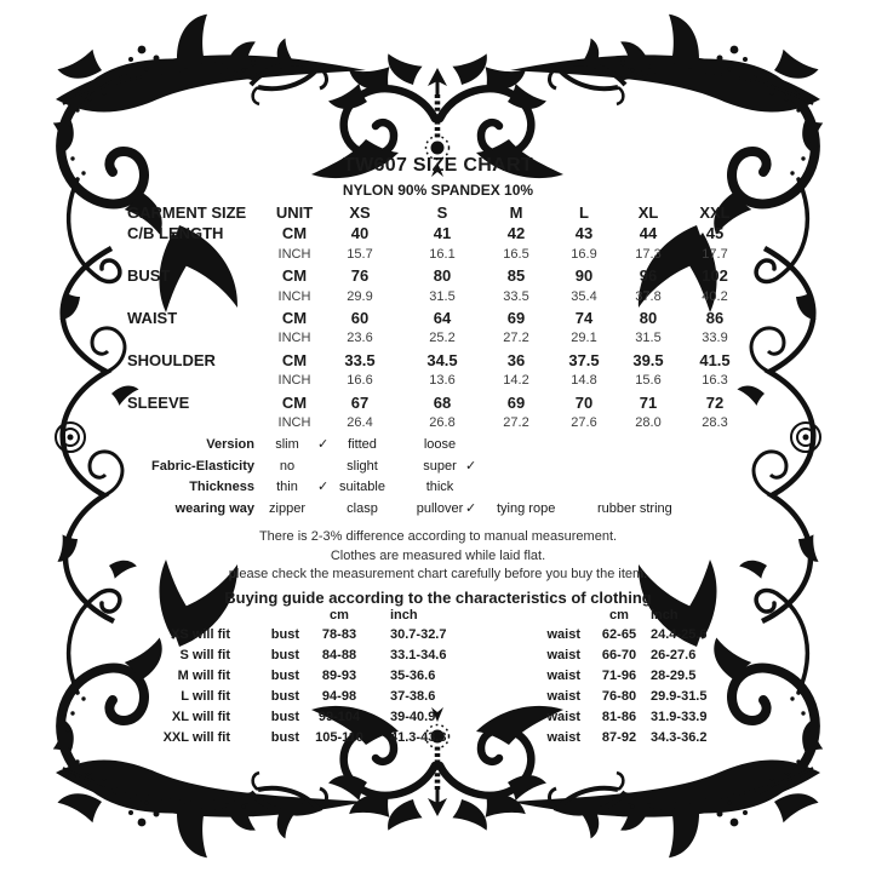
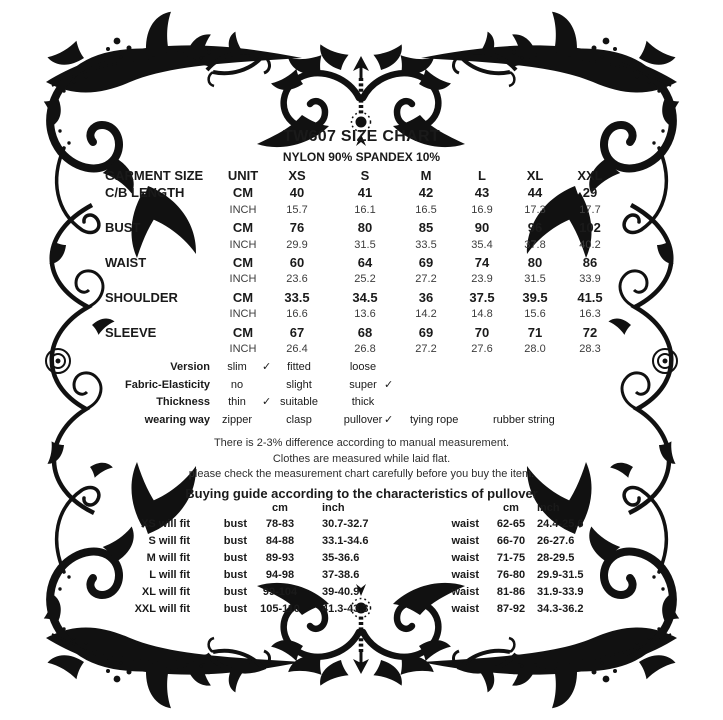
  TW607 SIZE CHART
  NYLON 90% SPANDEX 10%
  GARMENT SIZE
  UNIT
  XS
  S
  M
  L
  XL
  XXL
  C/B LENGTH
  CM
  40
  41
  42
  43
  44
- 45
+ 29
  INCH
  15.7
  16.1
  16.5
  16.9
  17.3
  17.7
  BUST
  CM
  76
  80
  85
  90
  96
  102
  INCH
  29.9
  31.5
  33.5
  35.4
  37.8
  40.2
  WAIST
  CM
  60
  64
  69
  74
  80
  86
  INCH
  23.6
  25.2
  27.2
- 29.1
+ 23.9
  31.5
  33.9
  SHOULDER
  CM
  33.5
  34.5
  36
  37.5
  39.5
  41.5
  INCH
  16.6
  13.6
  14.2
  14.8
  15.6
  16.3
  SLEEVE
  CM
  67
  68
  69
  70
  71
  72
  INCH
  26.4
  26.8
  27.2
  27.6
  28.0
  28.3
  Version
  slim
  ✓
  fitted
  loose
  Fabric-Elasticity
  no
  slight
  super
  ✓
  Thickness
  thin
  ✓
  suitable
  thick
  wearing way
  zipper
  clasp
  pullover
  ✓
  tying rope
  rubber string
  There is 2-3% difference according to manual measurement.
  Clothes are measured while laid flat.
  please check the measurement chart carefully before you buy the item.
- Buying guide according to the characteristics of clothing
+ Buying guide according to the characteristics of pullover
  cm
  inch
  cm
  inch
  XS will fit
  bust
  78-83
  30.7-32.7
  waist
  62-65
  24.4-25.6
  S will fit
  bust
  84-88
  33.1-34.6
  waist
  66-70
  26-27.6
  M will fit
  bust
  89-93
  35-36.6
  waist
- 71-96
+ 71-75
  28-29.5
  L will fit
  bust
  94-98
  37-38.6
  waist
  76-80
  29.9-31.5
  XL will fit
  bust
  99-104
  39-40.9
  waist
  81-86
  31.9-33.9
  XXL will fit
  bust
  105-110
  41.3-43.3
  waist
  87-92
  34.3-36.2
